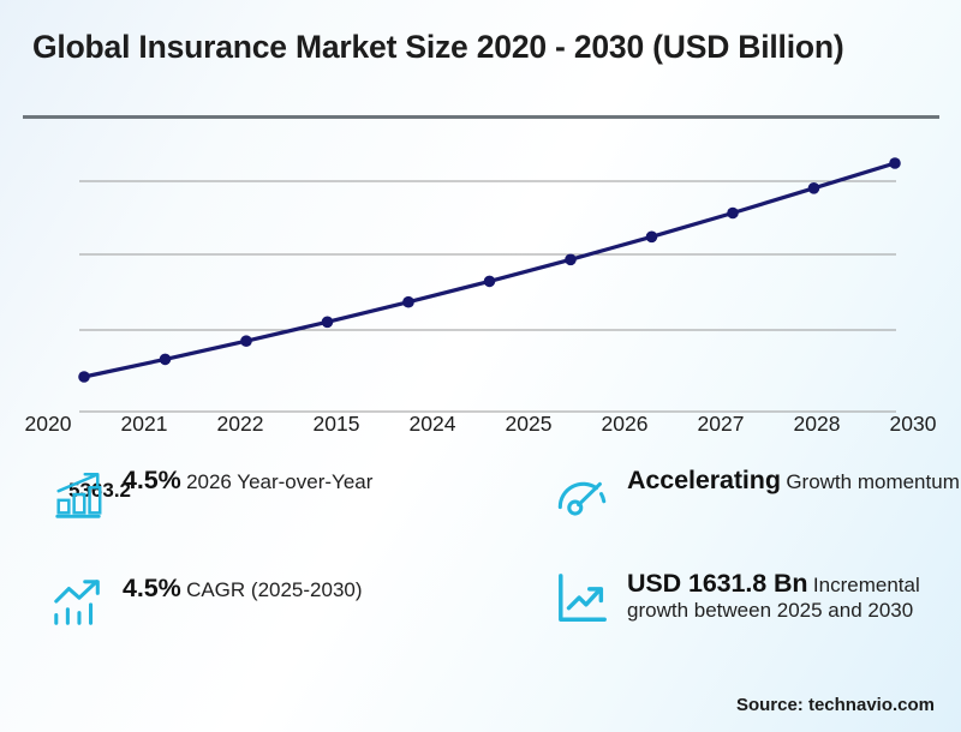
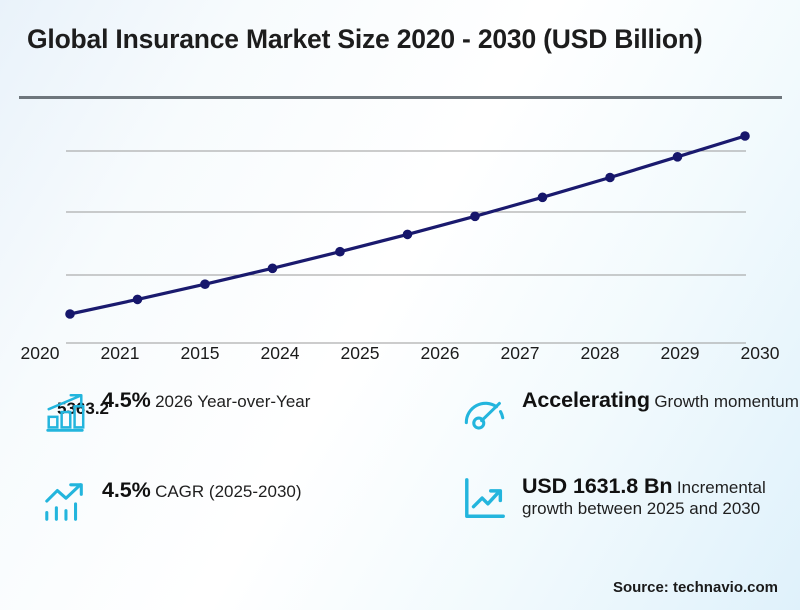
  Global Insurance Market Size 2020 - 2030 (USD Billion)
  5363.2
  2020
  2021
- 2022
  2015
  2024
  2025
  2026
  2027
  2028
+ 2029
  2030
  4.5% 2026 Year-over-Year
  4.5% CAGR (2025-2030)
  Accelerating Growth momentum
  USD 1631.8 Bn Incremental growth between 2025 and 2030
  Source: technavio.com
